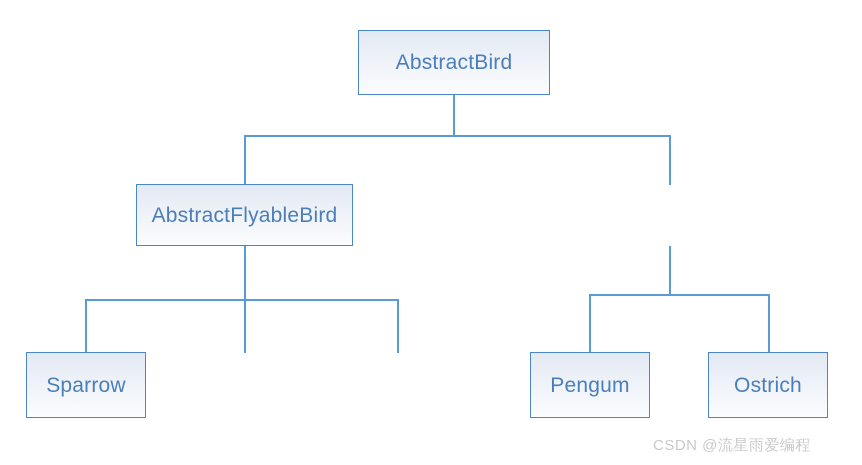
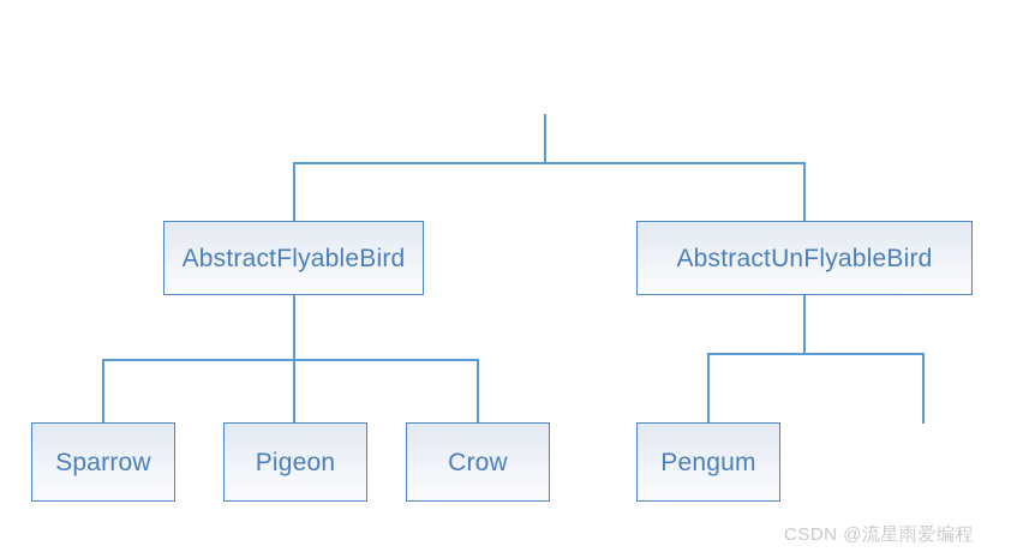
- AbstractBird
  AbstractFlyableBird
+ AbstractUnFlyableBird
  Sparrow
+ Pigeon
+ Crow
  Pengum
- Ostrich
  CSDN @流星雨爱编程
